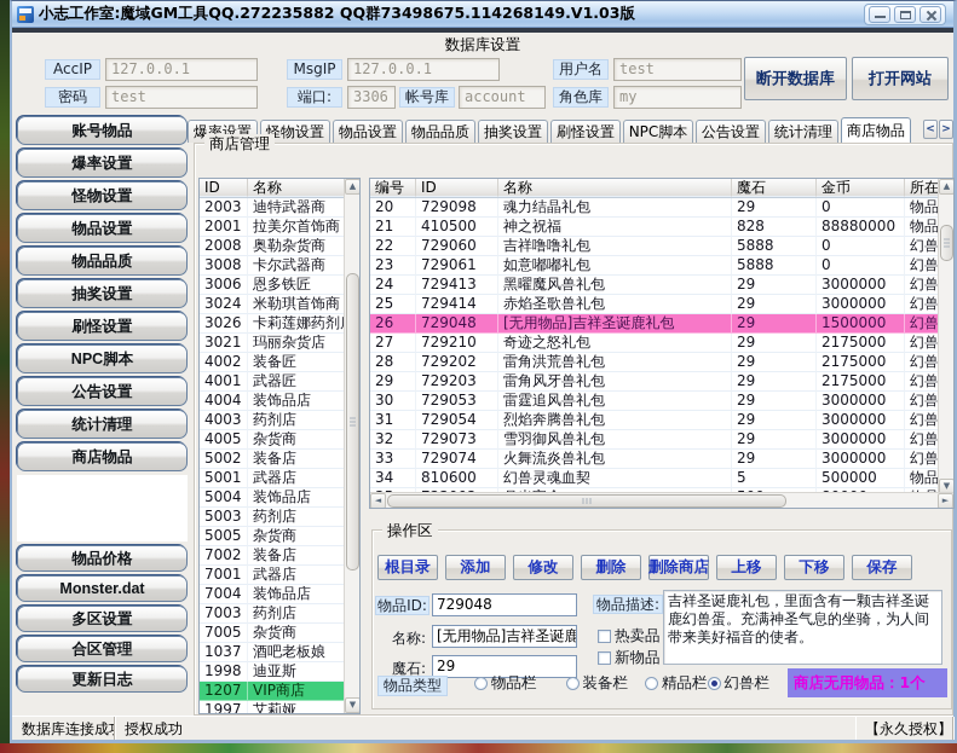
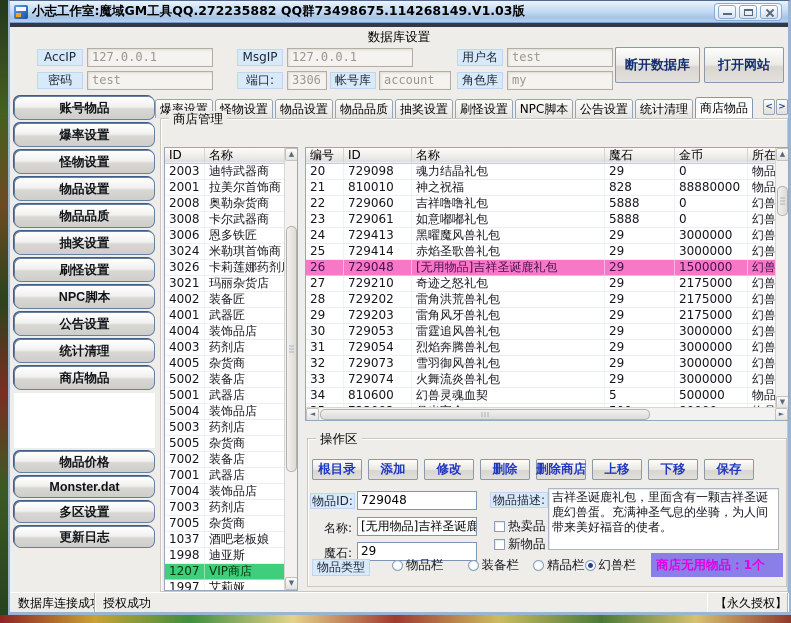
  小志工作室:魔域GM工具QQ.272235882 QQ群73498675.114268149.V1.03版
  数据库设置
  AccIP
  127.0.0.1
  MsgIP
  127.0.0.1
  用户名
  test
  密码
  test
  端口:
  3306
  帐号库
  account
  角色库
  my
  断开数据库
  打开网站
  账号物品
  爆率设置
  怪物设置
  物品设置
  物品品质
  抽奖设置
  刷怪设置
  NPC脚本
  公告设置
  统计清理
  商店物品
  物品价格
  Monster.dat
  多区设置
- 合区管理
  更新日志
  爆率设置
  怪物设置
  物品设置
  物品品质
  抽奖设置
  刷怪设置
  NPC脚本
  公告设置
  统计清理
  商店物品
  <
  >
  商店管理
  ID
  名称
  2003
  迪特武器商
  2001
  拉美尔首饰商
  2008
  奥勒杂货商
  3008
  卡尔武器商
  3006
  恩多铁匠
  3024
  米勒琪首饰商
  3026
  卡莉莲娜药剂
  3021
  玛丽杂货店
  4002
  装备匠
  4001
  武器匠
  4004
  装饰品店
  4003
  药剂店
  4005
  杂货商
  5002
  装备店
  5001
  武器店
  5004
  装饰品店
  5003
  药剂店
  5005
  杂货商
  7002
  装备店
  7001
  武器店
  7004
  装饰品店
  7003
  药剂店
  7005
  杂货商
  1037
  酒吧老板娘
  1998
  迪亚斯
  1207
  VIP商店
  1997
  艾莉娅
  ▲
  ▼
  编号
  ID
  名称
  魔石
  金币
  所在
  20
  729098
  魂力结晶礼包
  29
  0
  21
- 410500
+ 810010
  神之祝福
  828
  88880000
  22
  729060
  吉祥噜噜礼包
  5888
  0
  23
  729061
  如意嘟嘟礼包
  5888
  0
  24
  729413
  黑曜魔风兽礼包
  29
  3000000
  25
  729414
  赤焰圣歌兽礼包
  29
  3000000
  26
  729048
  [无用物品]吉祥圣诞鹿礼包
  29
  1500000
  27
  729210
  奇迹之怒礼包
  29
  2175000
  28
  729202
  雷角洪荒兽礼包
  29
  2175000
  29
  729203
  雷角风牙兽礼包
  29
  2175000
  30
  729053
  雷霆追风兽礼包
  29
  3000000
  31
  729054
  烈焰奔腾兽礼包
  29
  3000000
  32
  729073
  雪羽御风兽礼包
  29
  3000000
  33
  729074
  火舞流炎兽礼包
  29
  3000000
  34
  810600
  幻兽灵魂血契
  5
  500000
  ▲
  ▼
  ◄
  ►
  操作区
  根目录
  添加
  修改
  删除
  删除商店
  上移
  下移
  保存
  物品ID:
  729048
  名称:
  [无用物品]吉祥圣诞鹿
  魔石:
  29
  物品描述:
  吉祥圣诞鹿礼包，里面含有一颗吉祥圣诞鹿幻兽蛋。充满神圣气息的坐骑，为人间带来美好福音的使者。
  热卖品
  新物品
  物品类型
  物品栏
  装备栏
  精品栏
  幻兽栏
  商店无用物品：1个
  授权成功
  【永久授权】
